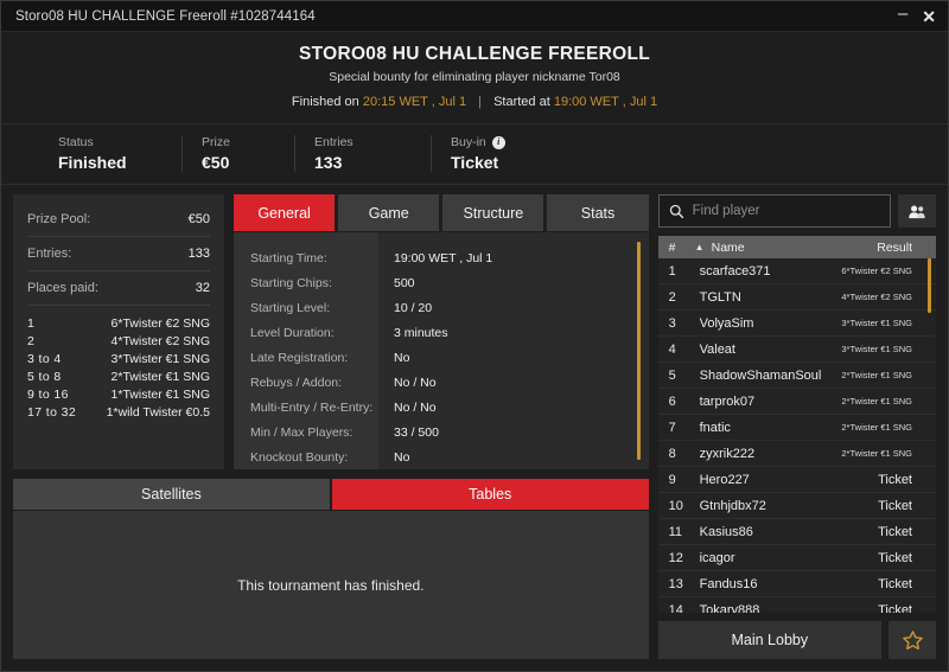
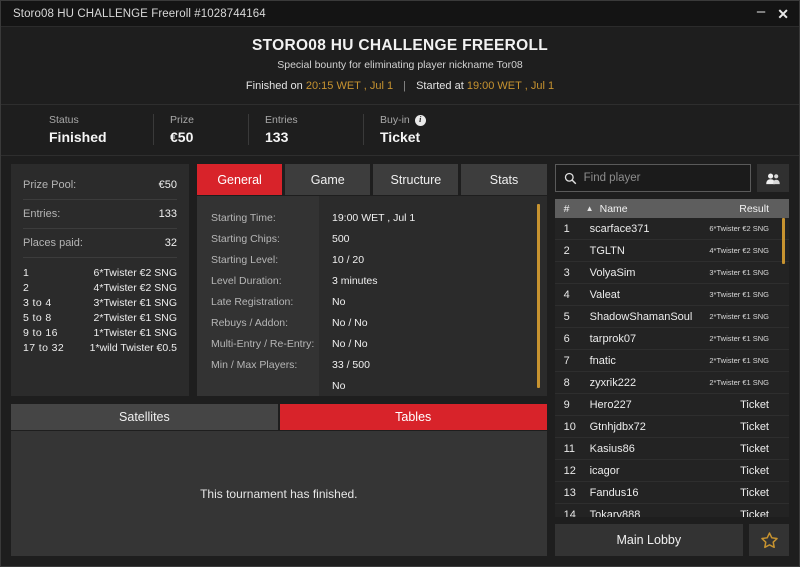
  Storo08 HU CHALLENGE Freeroll #1028744164
  –
  ✕
  STORO08 HU CHALLENGE FREEROLL
  Special bounty for eliminating player nickname Tor08
  Finished on 20:15 WET , Jul 1 | Started at 19:00 WET , Jul 1
  Status
  Finished
  Prize
  €50
  Entries
  133
  Buy-in
  i
  Ticket
  Prize Pool:
  €50
  Entries:
  133
  Places paid:
  32
  1
  6*Twister €2 SNG
  2
  4*Twister €2 SNG
  3 to 4
  3*Twister €1 SNG
  5 to 8
  2*Twister €1 SNG
  9 to 16
  1*Twister €1 SNG
  17 to 32
  1*wild Twister €0.5
  General
  Game
  Structure
  Stats
  Starting Time:
  Starting Chips:
  Starting Level:
  Level Duration:
  Late Registration:
  Rebuys / Addon:
  Multi-Entry / Re-Entry:
  Min / Max Players:
- Knockout Bounty:
  19:00 WET , Jul 1
  500
  10 / 20
  3 minutes
  No
  No / No
  No / No
  33 / 500
  No
  Satellites
  Tables
  This tournament has finished.
  Find player
  #
  ▲
  Name
  Result
  1
  scarface371
  6*Twister €2 SNG
  2
  TGLTN
  4*Twister €2 SNG
  3
  VolyaSim
  3*Twister €1 SNG
  4
  Valeat
  3*Twister €1 SNG
  5
  ShadowShamanSoul
  2*Twister €1 SNG
  6
  tarprok07
  2*Twister €1 SNG
  7
  fnatic
  2*Twister €1 SNG
  8
  zyxrik222
  2*Twister €1 SNG
  9
  Hero227
  Ticket
  10
  Gtnhjdbx72
  Ticket
  11
  Kasius86
  Ticket
  12
  icagor
  Ticket
  13
  Fandus16
  Ticket
  14
  Tokary888
  Ticket
  Main Lobby
